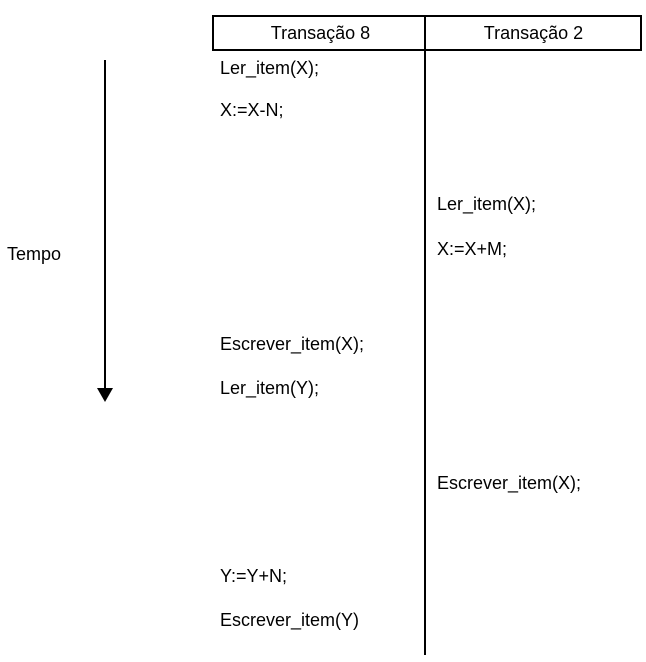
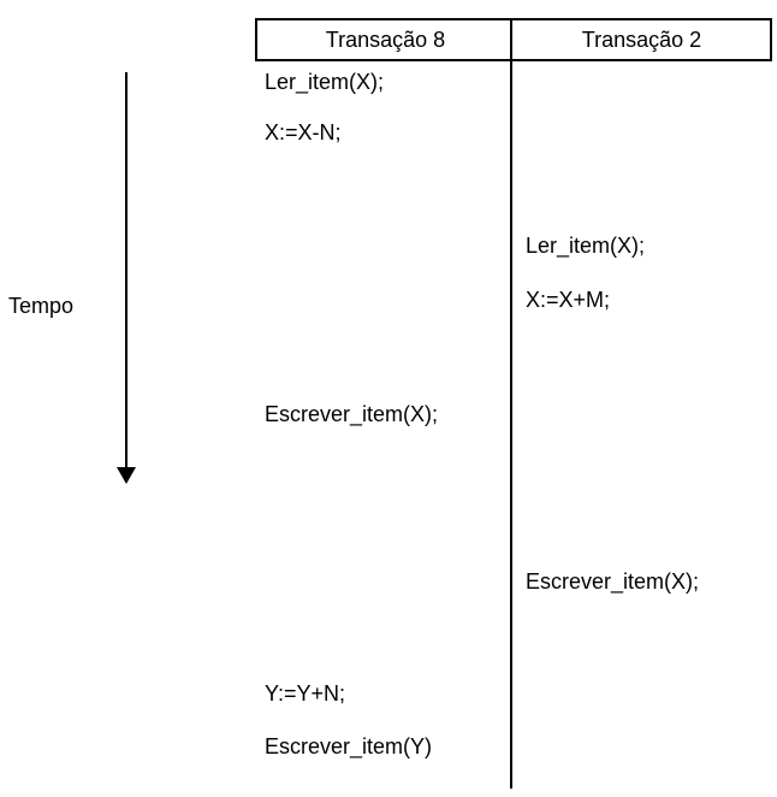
  Tempo
  Transação 8
  Transação 2
  Ler_item(X);
  X:=X-N;
  Escrever_item(X);
- Ler_item(Y);
  Y:=Y+N;
  Escrever_item(Y)
  Ler_item(X);
  X:=X+M;
  Escrever_item(X);
